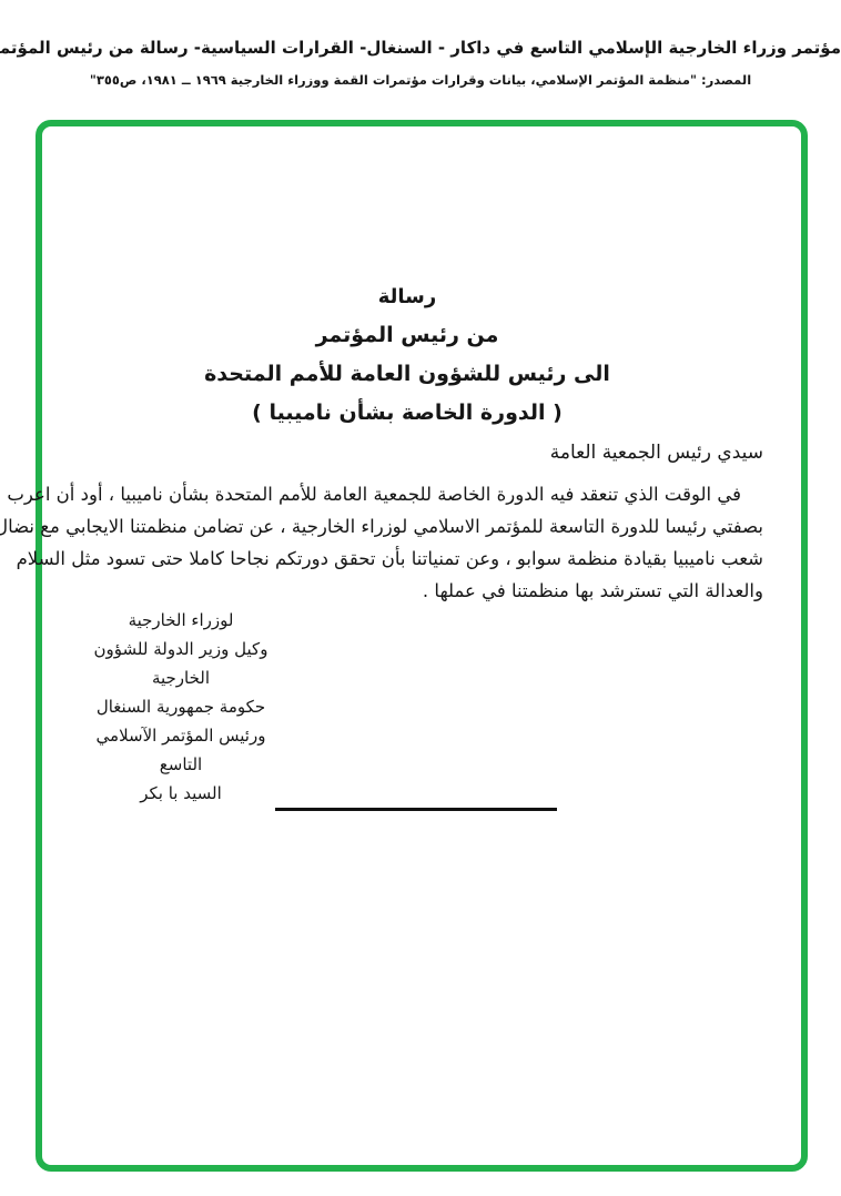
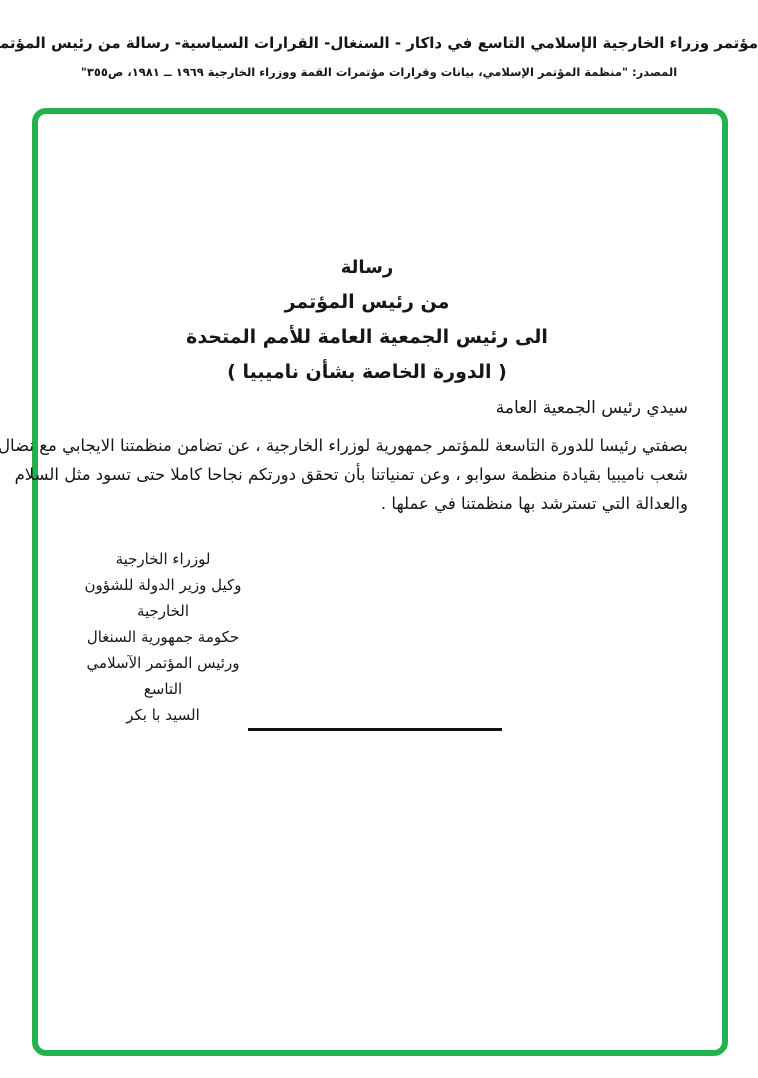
  مؤتمر وزراء الخارجية الإسلامي التاسع في داكار - السنغال- القرارات السياسية- رسالة من رئيس المؤتم
  المصدر: "منظمة المؤتمر الإسلامي، بيانات وقرارات مؤتمرات القمة ووزراء الخارجية ١٩٦٩ ــ ١٩٨١، ص٣٥٥"
  رسالة
  من رئيس المؤتمر
- الى رئيس للشؤون العامة للأمم المتحدة
+ الى رئيس الجمعية العامة للأمم المتحدة
  ( الدورة الخاصة بشأن ناميبيا )
  سيدي رئيس الجمعية العامة
- في الوقت الذي تنعقد فيه الدورة الخاصة للجمعية العامة للأمم المتحدة بشأن ناميبيا ، أود أن اعرب
- بصفتي رئيسا للدورة التاسعة للمؤتمر الاسلامي لوزراء الخارجية ، عن تضامن منظمتنا الايجابي مع نضال
+ بصفتي رئيسا للدورة التاسعة للمؤتمر جمهورية لوزراء الخارجية ، عن تضامن منظمتنا الايجابي مع نضال
  شعب ناميبيا بقيادة منظمة سوابو ، وعن تمنياتنا بأن تحقق دورتكم نجاحا كاملا حتى تسود مثل السلام
  والعدالة التي تسترشد بها منظمتنا في عملها .
  لوزراء الخارجية
  وكيل وزير الدولة للشؤون الخارجية
  حكومة جمهورية السنغال
  ورئيس المؤتمر الآسلامي التاسع
  السيد با بكر
